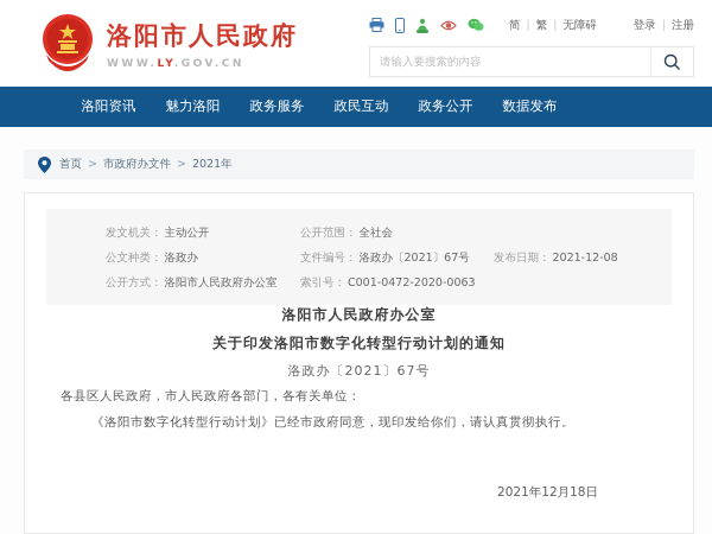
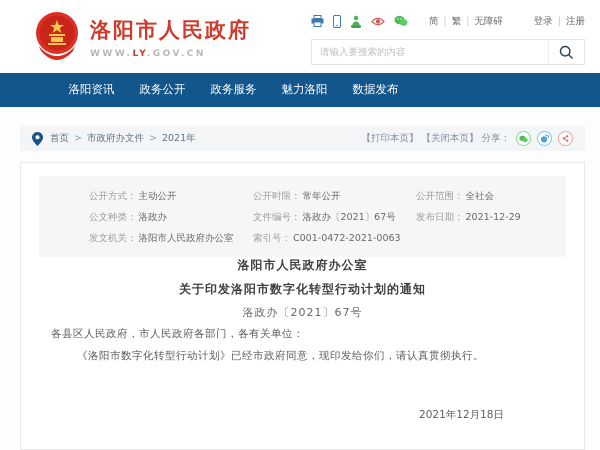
  洛阳市人民政府
  WWW.LY.GOV.CN
  简
  |
  繁
  |
  无障碍
  登录
  |
  注册
  请输入要搜索的内容
  洛阳资讯
- 魅力洛阳
+ 政务公开
  政务服务
- 政民互动
- 政务公开
+ 魅力洛阳
  数据发布
  首页
  >
  市政府办文件
  >
  2021年
+ 【打印本页】
+ 【关闭本页】
+ 分享：
- 发文机关： 主动公开
+ 公开方式： 主动公开
+ 公开时限： 常年公开
  公开范围： 全社会
  公文种类： 洛政办
  文件编号： 洛政办〔2021〕67号
- 发布日期： 2021-12-08
+ 发布日期： 2021-12-29
- 公开方式： 洛阳市人民政府办公室
+ 发文机关： 洛阳市人民政府办公室
- 索引号： C001-0472-2020-0063
+ 索引号： C001-0472-2021-0063
  洛阳市人民政府办公室
  关于印发洛阳市数字化转型行动计划的通知
  洛政办〔2021〕67号
  各县区人民政府，市人民政府各部门，各有关单位：
  《洛阳市数字化转型行动计划》已经市政府同意，现印发给你们，请认真贯彻执行。
  2021年12月18日
